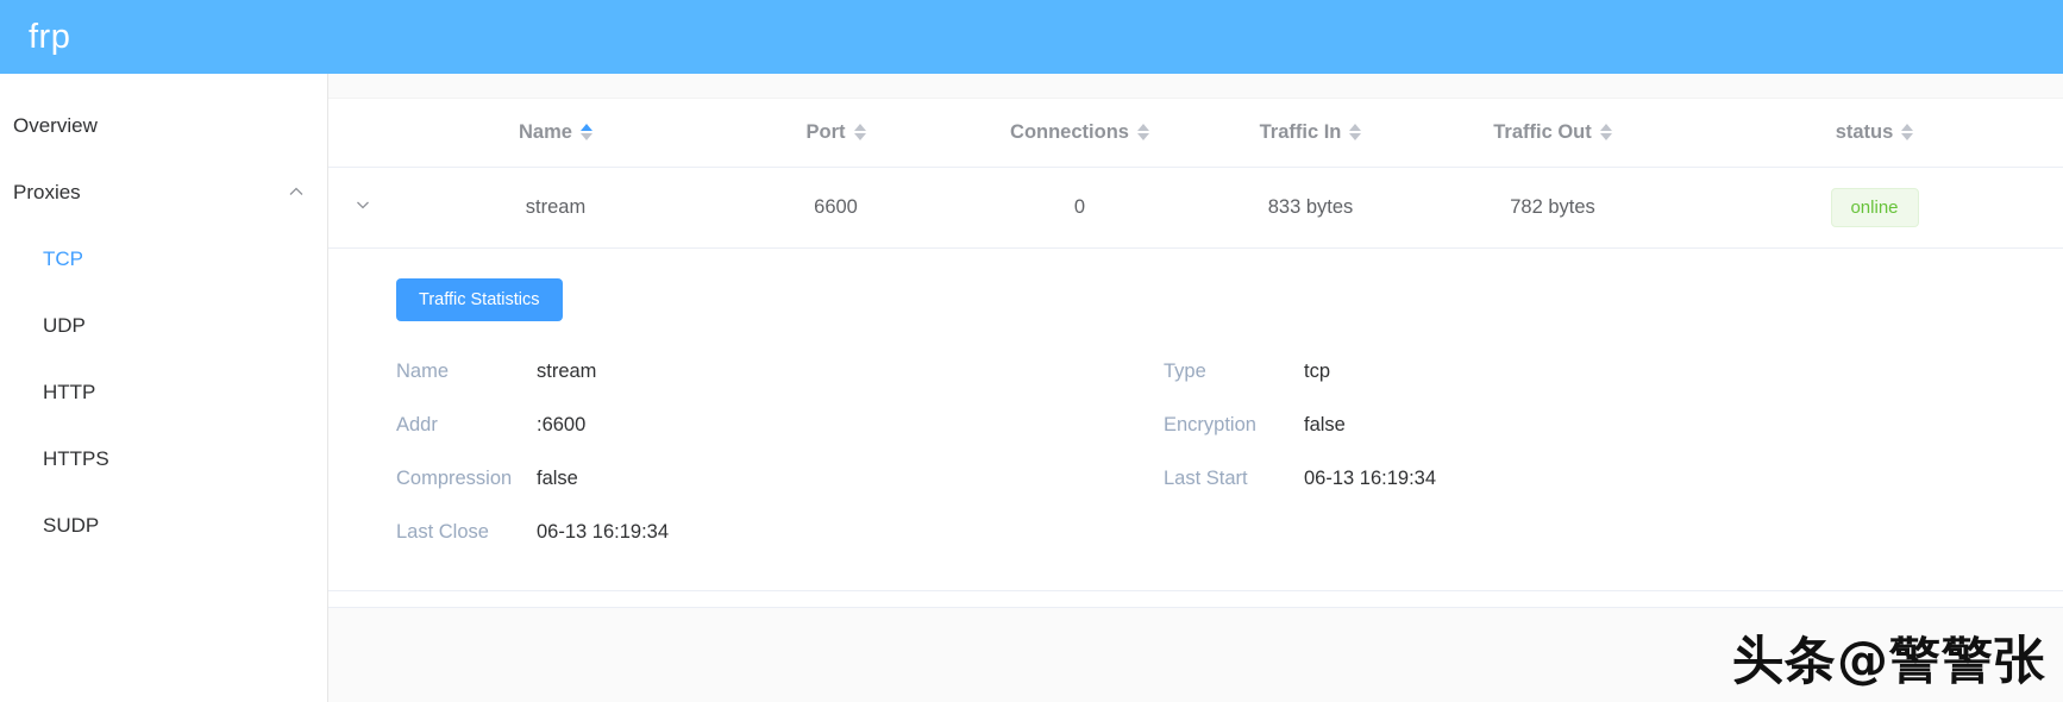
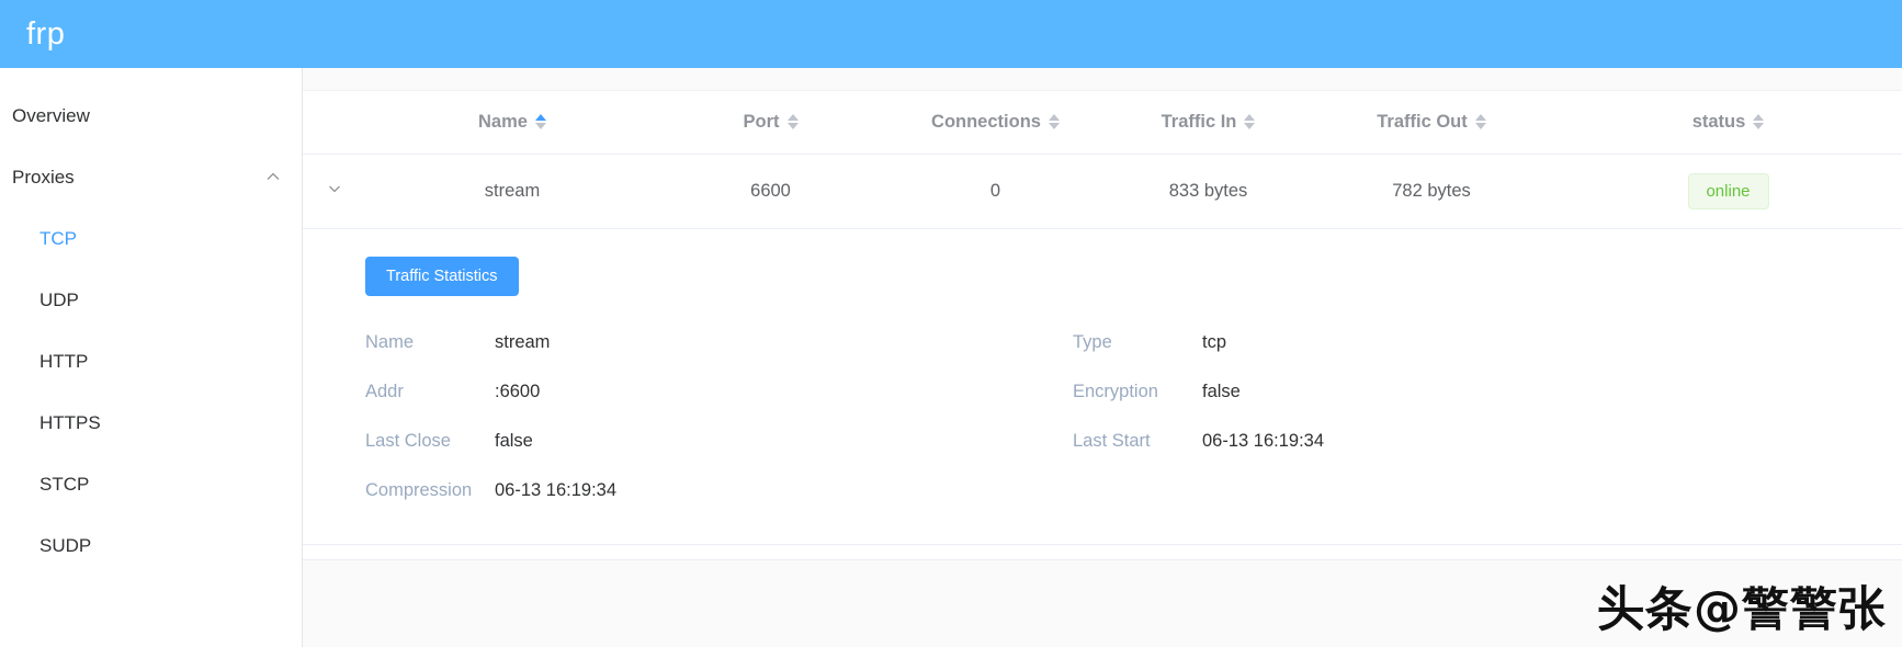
  frp
  Overview
  Proxies
  TCP
  UDP
  HTTP
  HTTPS
+ STCP
  SUDP
  	Name	Port	Connections	Traffic In	Traffic Out	status
  	stream	6600	0	833 bytes	782 bytes	online
  Traffic Statistics
  Name
  stream
  Type
  tcp
  Addr
  :6600
  Encryption
  false
- Compression
+ Last Close
  false
  Last Start
  06-13 16:19:34
- Last Close
+ Compression
  06-13 16:19:34
  头条@警警张
